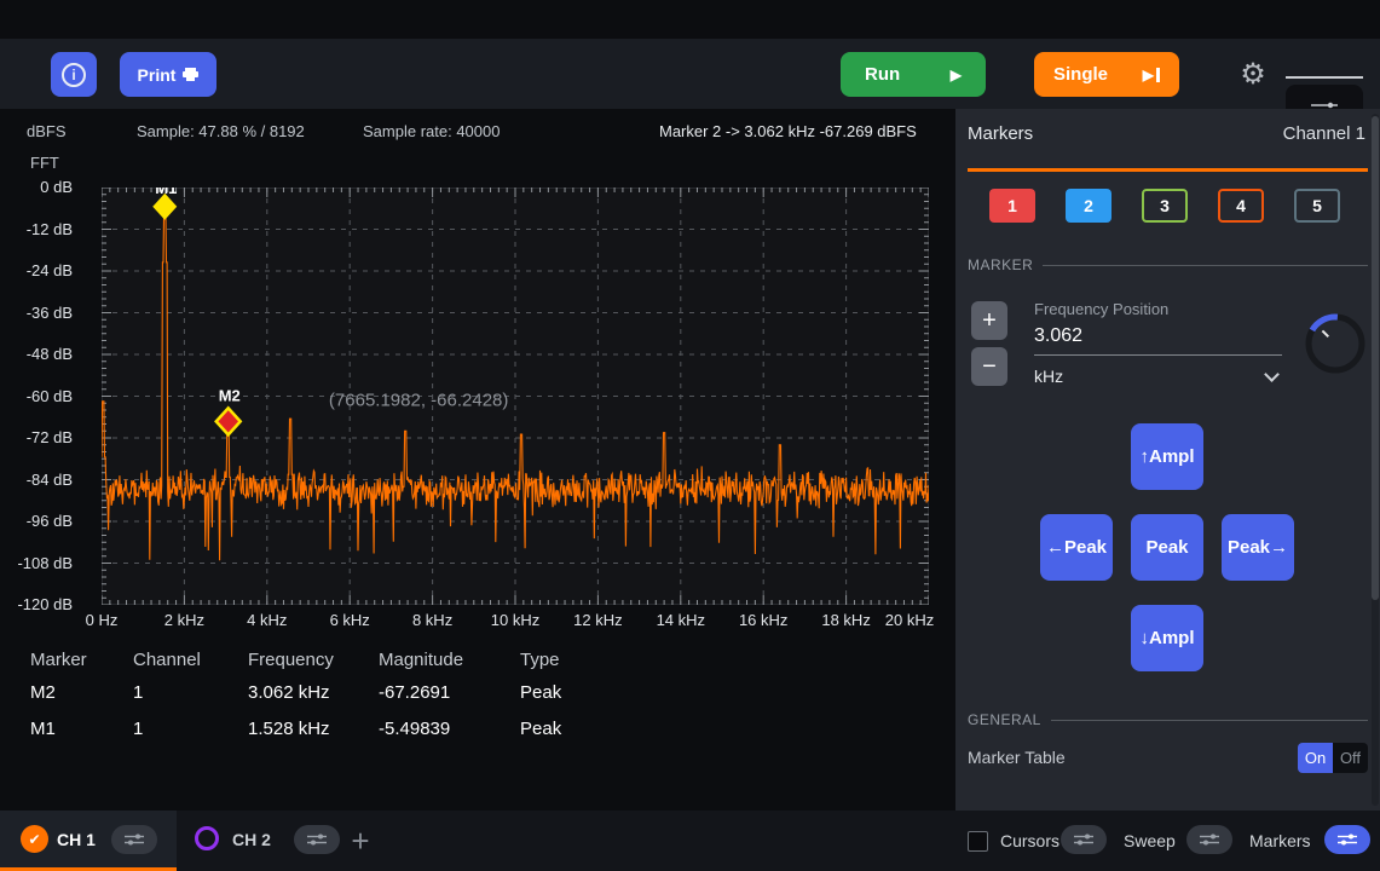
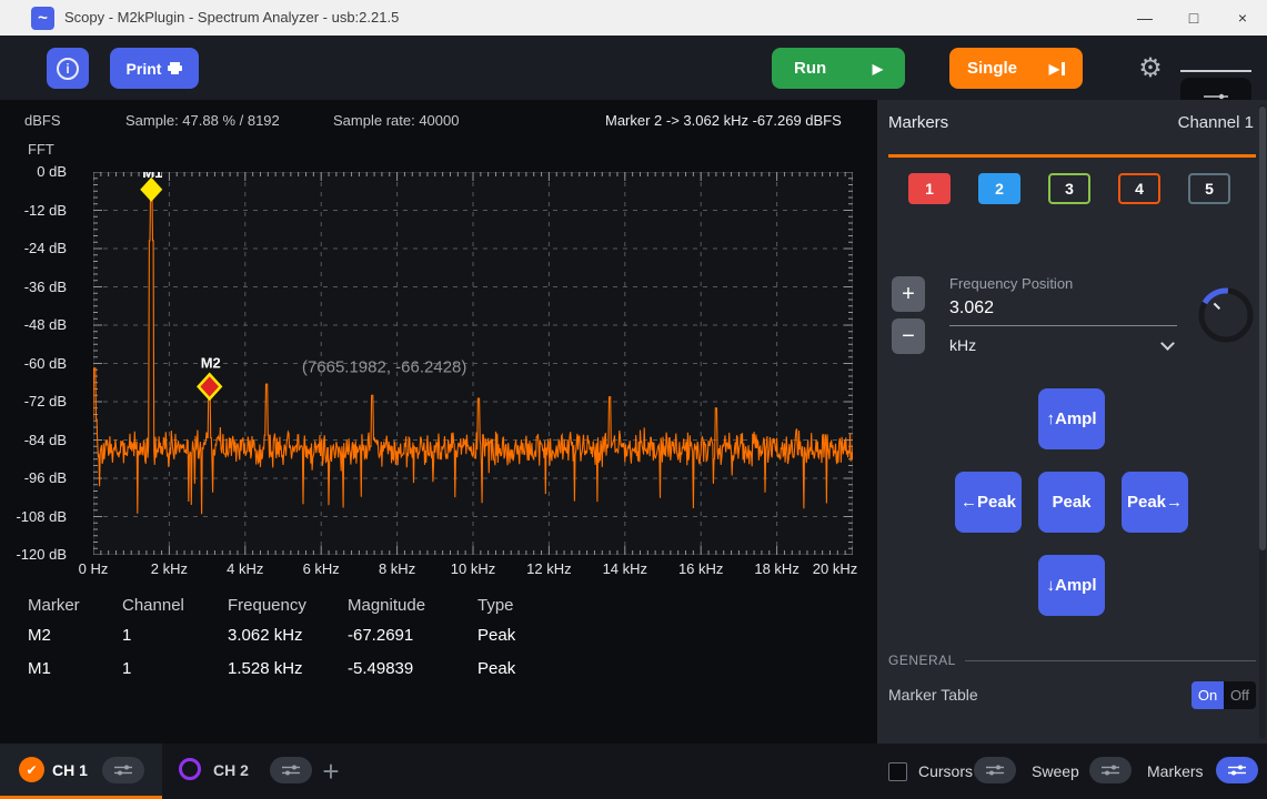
+ ~
+ Scopy - M2kPlugin - Spectrum Analyzer - usb:2.21.5
+ —
+ □
+ ×
  i
  Print
  Run
  ▶
  Single
  ▶
  ⚙
  dBFS
  Sample: 47.88 % / 8192
  Sample rate: 40000
  Marker 2 -> 3.062 kHz -67.269 dBFS
  FFT
  0 dB
  -12 dB
  -24 dB
  -36 dB
  -48 dB
  -60 dB
  -72 dB
  -84 dB
  -96 dB
  -108 dB
  -120 dB
  M1
  M2
  (7665.1982, -66.2428)
  0 Hz
  2 kHz
  4 kHz
  6 kHz
  8 kHz
  10 kHz
  12 kHz
  14 kHz
  16 kHz
  18 kHz
  20 kHz
  Marker
  Channel
  Frequency
  Magnitude
  Type
  M2
  1
  3.062 kHz
  -67.2691
  Peak
  M1
  1
  1.528 kHz
  -5.49839
  Peak
  Markers
  Channel 1
  1
  2
  3
  4
  5
- MARKER
  +
  −
  Frequency Position
  3.062
  kHz
  ↑Ampl
  ←Peak
  Peak
  Peak→
  ↓Ampl
  GENERAL
  Marker Table
  On
  Off
  ✔
  CH 1
  CH 2
  +
  Cursors
  Sweep
  Markers
